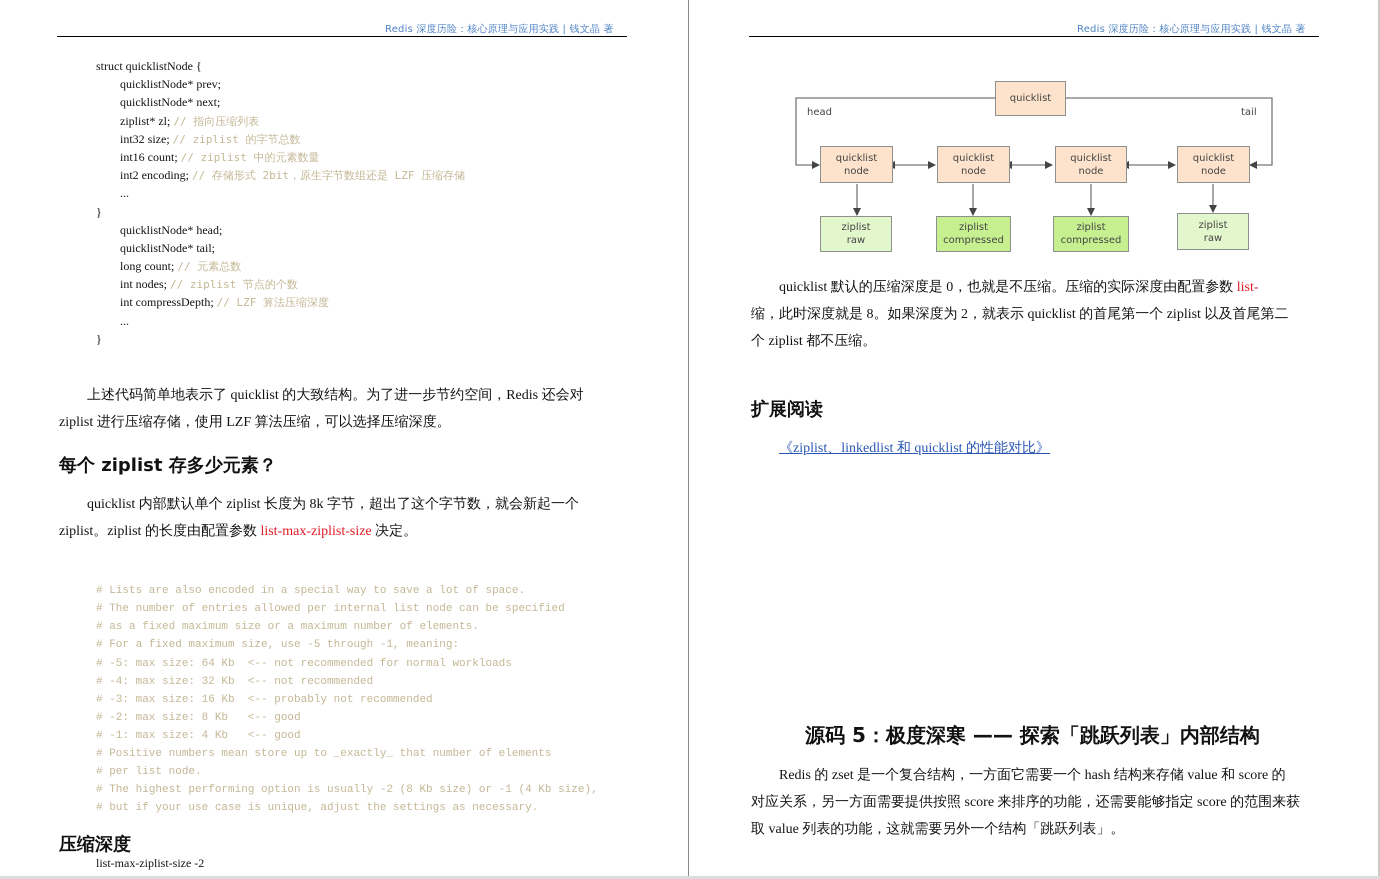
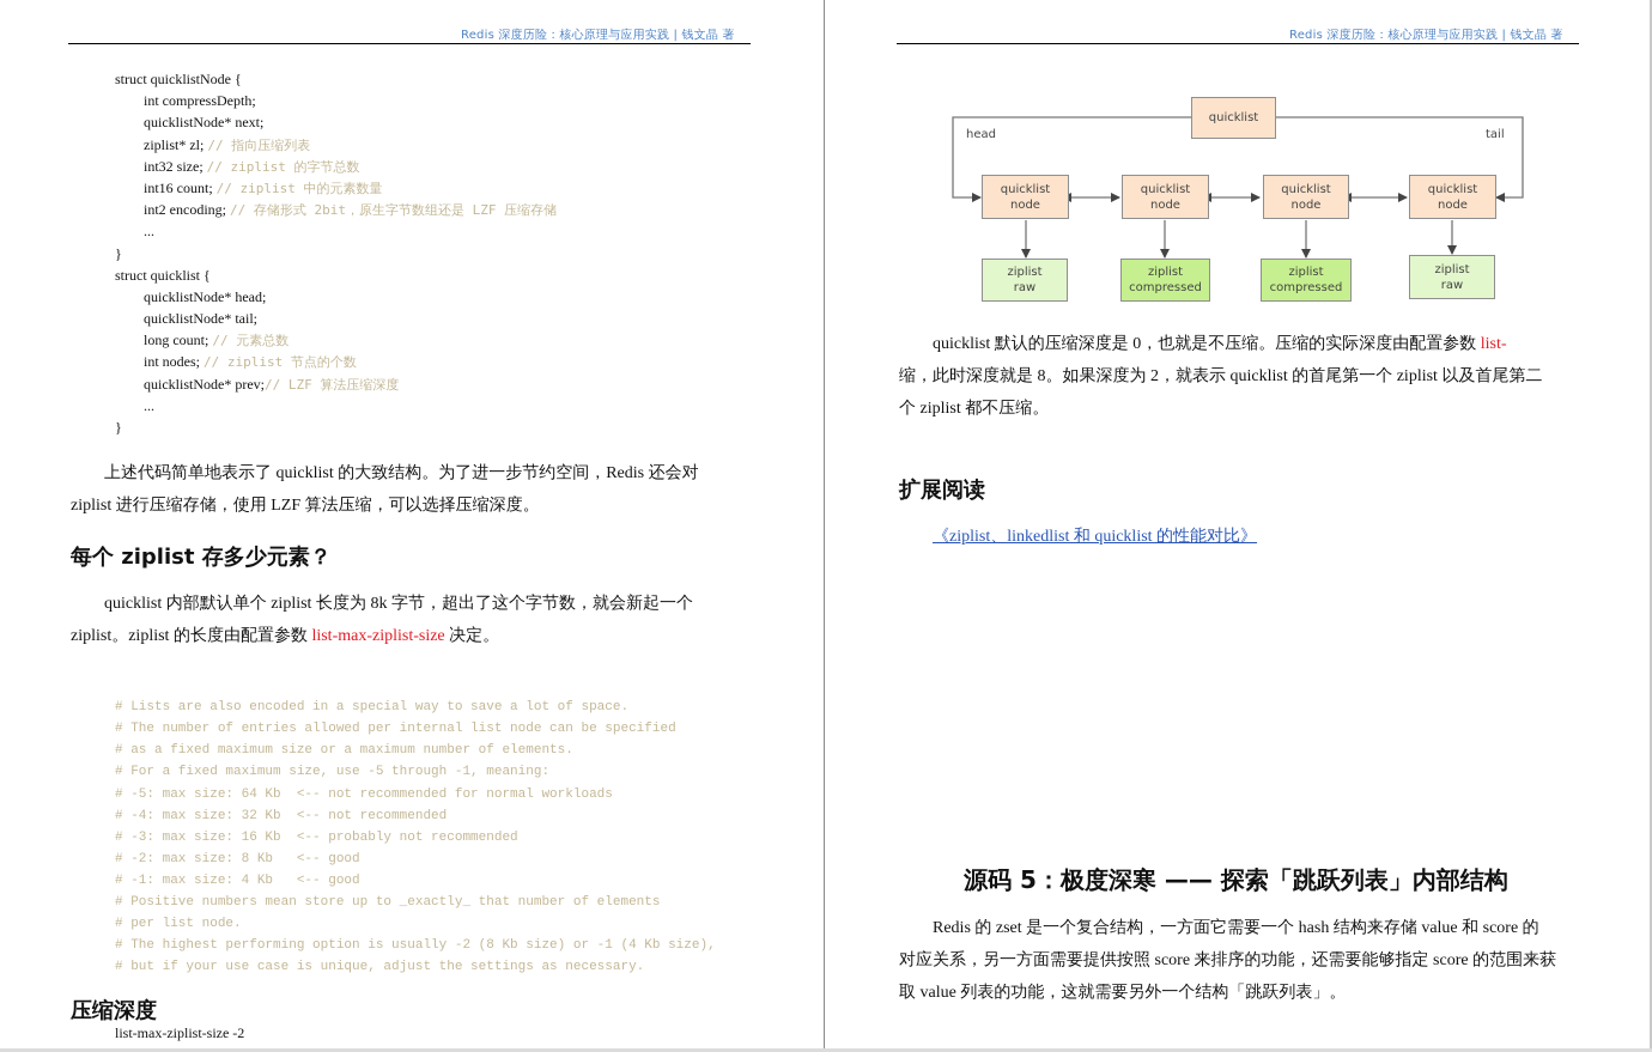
  Redis 深度历险：核心原理与应用实践 | 钱文晶 著
  struct quicklistNode {
- quicklistNode* prev;
+ int compressDepth;
  quicklistNode* next;
  ziplist* zl; // 指向压缩列表
  int32 size; // ziplist 的字节总数
  int16 count; // ziplist 中的元素数量
  int2 encoding; // 存储形式 2bit，原生字节数组还是 LZF 压缩存储
  ...
  }
+ struct quicklist {
  quicklistNode* head;
  quicklistNode* tail;
  long count; // 元素总数
  int nodes; // ziplist 节点的个数
- int compressDepth; // LZF 算法压缩深度
+ quicklistNode* prev;// LZF 算法压缩深度
  ...
  }
  上述代码简单地表示了 quicklist 的大致结构。为了进一步节约空间，Redis 还会对
  ziplist 进行压缩存储，使用 LZF 算法压缩，可以选择压缩深度。
  每个 ziplist 存多少元素？
  quicklist 内部默认单个 ziplist 长度为 8k 字节，超出了这个字节数，就会新起一个
  ziplist。ziplist 的长度由配置参数 list-max-ziplist-size 决定。
  # Lists are also encoded in a special way to save a lot of space.
  # The number of entries allowed per internal list node can be specified
  # as a fixed maximum size or a maximum number of elements.
  # For a fixed maximum size, use -5 through -1, meaning:
  # -5: max size: 64 Kb <-- not recommended for normal workloads
  # -4: max size: 32 Kb <-- not recommended
  # -3: max size: 16 Kb <-- probably not recommended
  # -2: max size: 8 Kb <-- good
  # -1: max size: 4 Kb <-- good
  # Positive numbers mean store up to _exactly_ that number of elements
  # per list node.
  # The highest performing option is usually -2 (8 Kb size) or -1 (4 Kb size),
  # but if your use case is unique, adjust the settings as necessary.
  list-max-ziplist-size -2
  压缩深度
  Redis 深度历险：核心原理与应用实践 | 钱文晶 著
  quicklist
  head
  tail
  quicklist
  node
  quicklist
  node
  quicklist
  node
  quicklist
  node
  ziplist
  raw
  ziplist
  compressed
  ziplist
  compressed
  ziplist
  raw
  quicklist 默认的压缩深度是 0，也就是不压缩。压缩的实际深度由配置参数 list-
  缩，此时深度就是 8。如果深度为 2，就表示 quicklist 的首尾第一个 ziplist 以及首尾第二
  个 ziplist 都不压缩。
  扩展阅读
  《ziplist、linkedlist 和 quicklist 的性能对比》
  源码 5：极度深寒 —— 探索「跳跃列表」内部结构
  Redis 的 zset 是一个复合结构，一方面它需要一个 hash 结构来存储 value 和 score 的
  对应关系，另一方面需要提供按照 score 来排序的功能，还需要能够指定 score 的范围来获
  取 value 列表的功能，这就需要另外一个结构「跳跃列表」。
